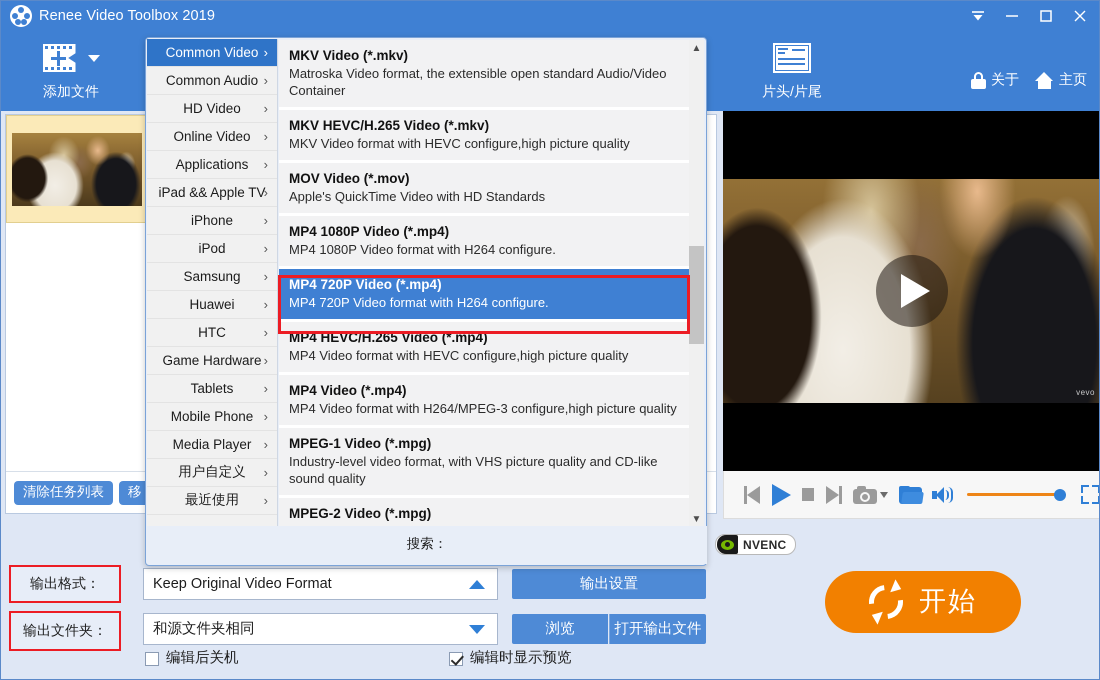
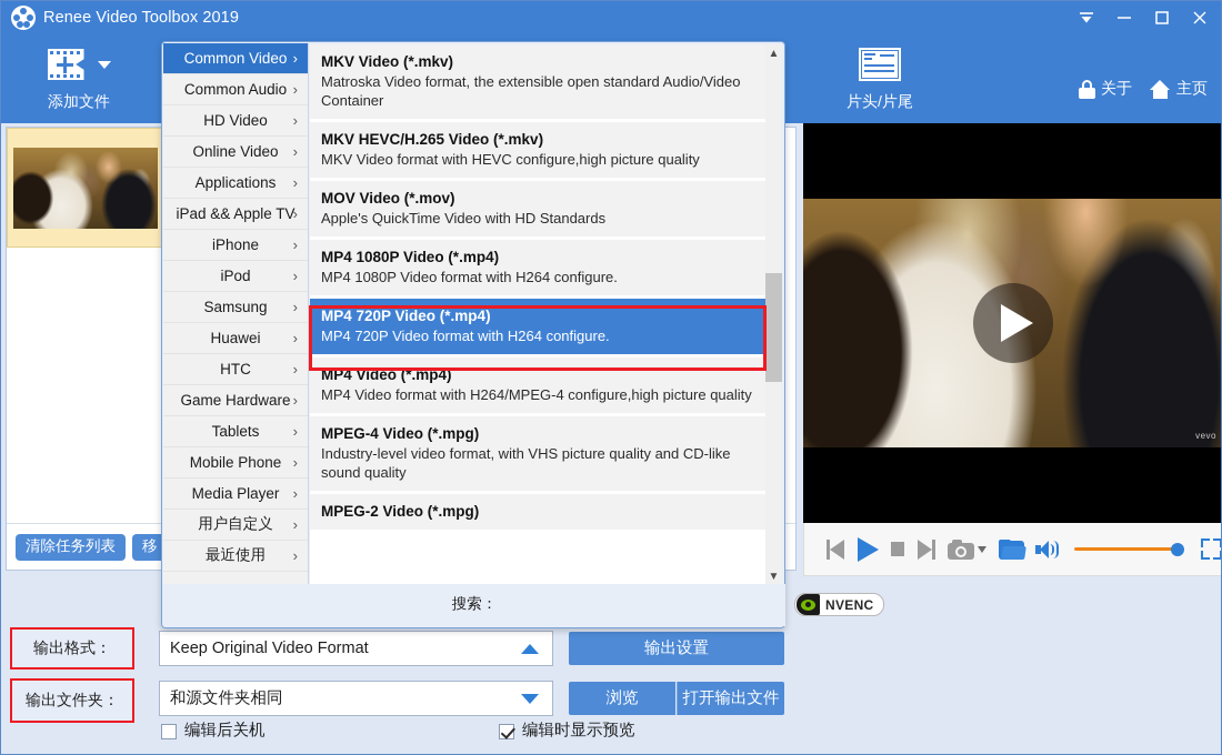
  Renee Video Toolbox 2019
  添加文件
  片头/片尾
  关于
  主页
  清除任务列表
  移
  vevo
  NVENC
  输出格式：
  输出文件夹：
  Keep Original Video Format
  和源文件夹相同
  输出设置
  浏览
  打开输出文件
  编辑后关机
  编辑时显示预览
- 开始
  Common Video
  ›
  Common Audio
  ›
  HD Video
  ›
  Online Video
  ›
  Applications
  ›
  iPad && Apple TV
  ›
  iPhone
  ›
  iPod
  ›
  Samsung
  ›
  Huawei
  ›
  HTC
  ›
  Game Hardware
  ›
  Tablets
  ›
  Mobile Phone
  ›
  Media Player
  ›
  用户自定义
  ›
  最近使用
  ›
  MKV Video (*.mkv)
  Matroska Video format, the extensible open standard Audio/Video Container
  MKV HEVC/H.265 Video (*.mkv)
  MKV Video format with HEVC configure,high picture quality
  MOV Video (*.mov)
  Apple's QuickTime Video with HD Standards
  MP4 1080P Video (*.mp4)
  MP4 1080P Video format with H264 configure.
  MP4 720P Video (*.mp4)
  MP4 720P Video format with H264 configure.
- MP4 HEVC/H.265 Video (*.mp4)
- MP4 Video format with HEVC configure,high picture quality
  MP4 Video (*.mp4)
- MP4 Video format with H264/MPEG-3 configure,high picture quality
+ MP4 Video format with H264/MPEG-4 configure,high picture quality
- MPEG-1 Video (*.mpg)
+ MPEG-4 Video (*.mpg)
  Industry-level video format, with VHS picture quality and CD-like sound quality
  MPEG-2 Video (*.mpg)
  ▲
  ▼
  搜索：
